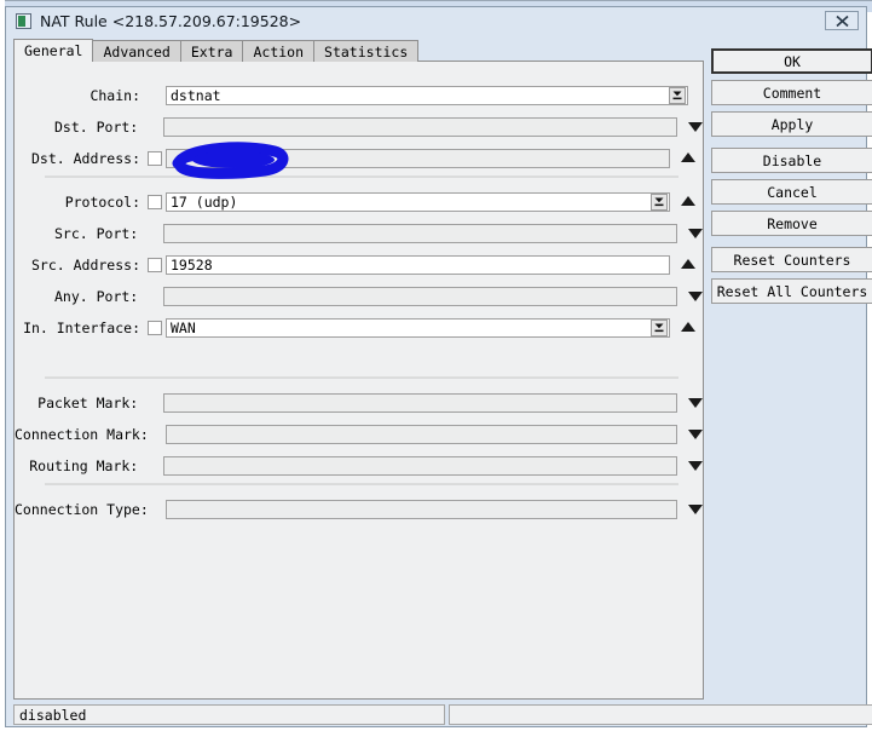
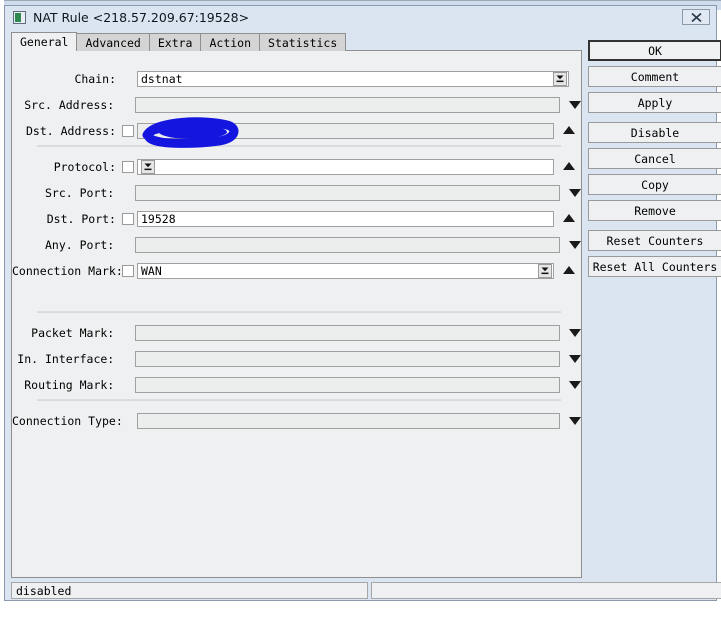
  NAT Rule <218.57.209.67:19528>
  General
  Advanced
  Extra
  Action
  Statistics
  Chain:
  dstnat
- Dst. Port:
+ Src. Address:
  Dst. Address:
  Protocol:
- 17 (udp)
  Src. Port:
- Src. Address:
+ Dst. Port:
  19528
  Any. Port:
- In. Interface:
+ Connection Mark:
  WAN
  Packet Mark:
- Connection Mark:
+ In. Interface:
  Routing Mark:
  Connection Type:
  OK
  Comment
  Apply
  Disable
  Cancel
+ Copy
  Remove
  Reset Counters
  Reset All Counters
  disabled
